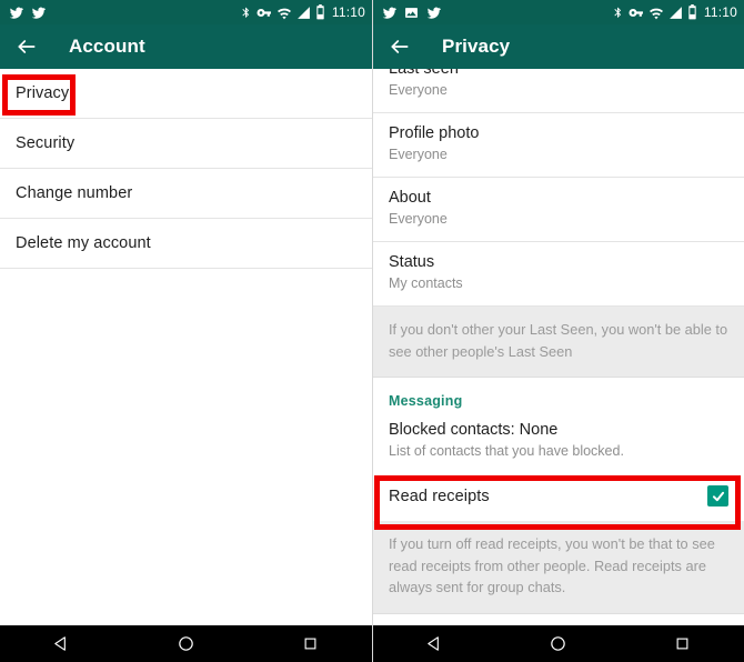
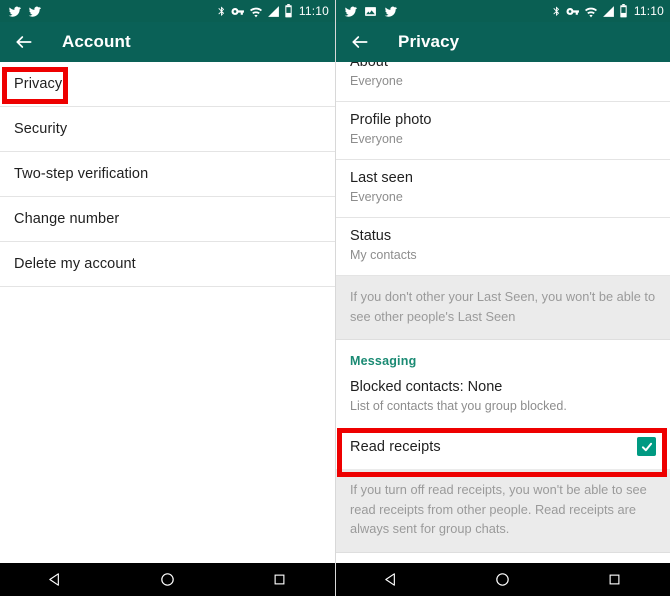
  11:10
  Account
  Privacy
  Security
+ Two-step verification
  Change number
  Delete my account
  11:10
  Privacy
- Last seen
+ About
  Everyone
  Profile photo
  Everyone
- About
+ Last seen
  Everyone
  Status
  My contacts
  If you don't other your Last Seen, you won't be able to see other people's Last Seen
  Messaging
  Blocked contacts: None
- List of contacts that you have blocked.
+ List of contacts that you group blocked.
  Read receipts
- If you turn off read receipts, you won't be that to see read receipts from other people. Read receipts are always sent for group chats.
+ If you turn off read receipts, you won't be able to see read receipts from other people. Read receipts are always sent for group chats.
